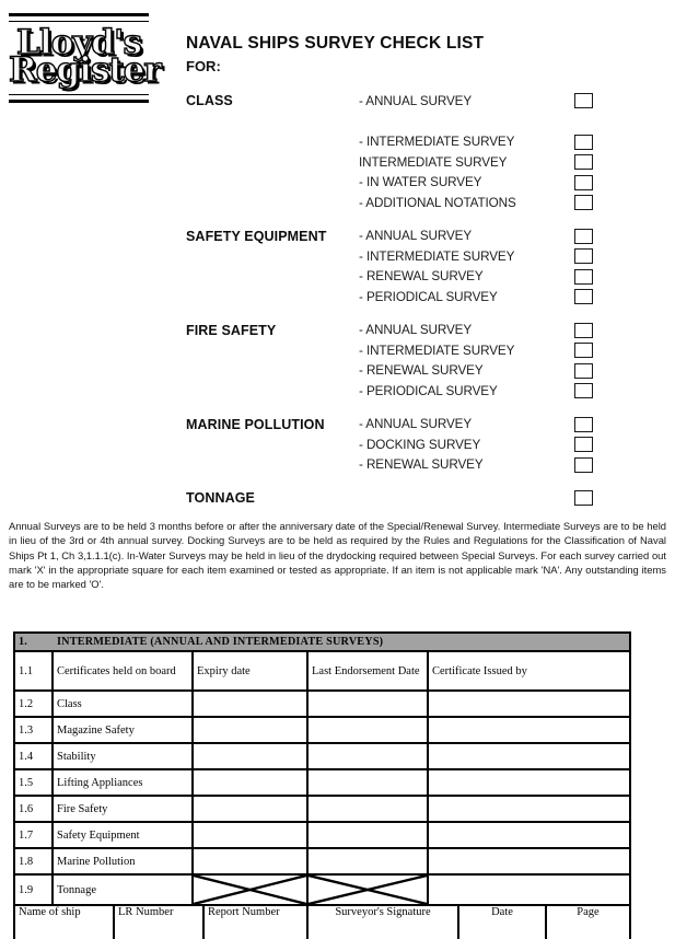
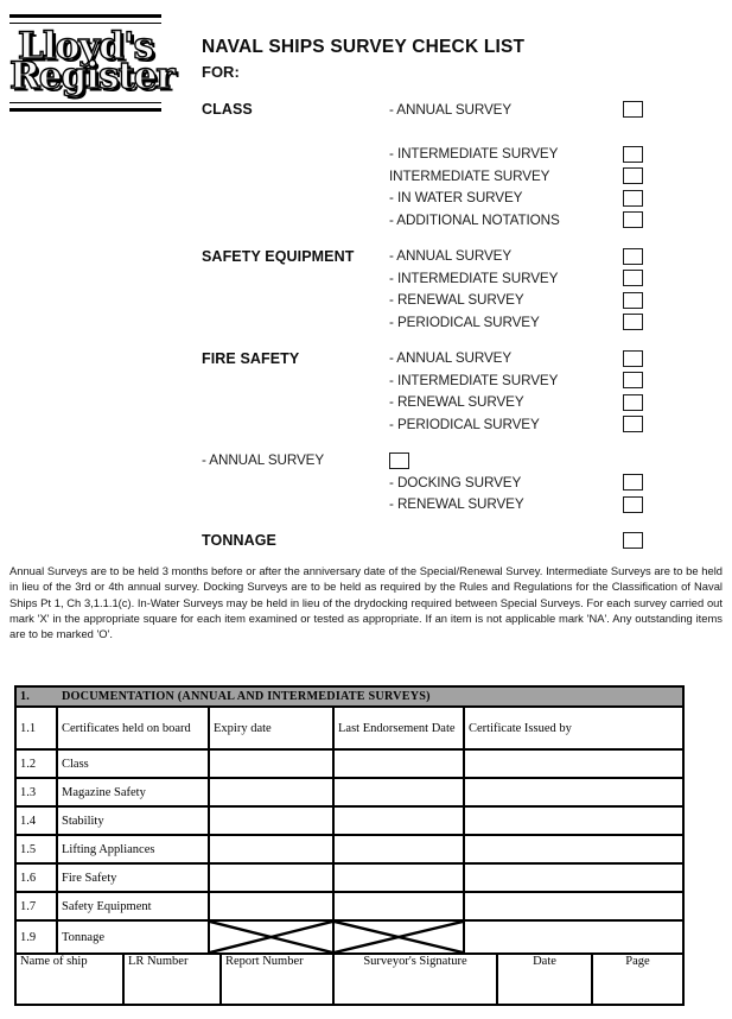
  Lloyd's
  Register
  NAVAL SHIPS SURVEY CHECK LIST
  FOR:
  CLASS
  - ANNUAL SURVEY
  - INTERMEDIATE SURVEY
  INTERMEDIATE SURVEY
  - IN WATER SURVEY
  - ADDITIONAL NOTATIONS
  SAFETY EQUIPMENT
  - ANNUAL SURVEY
  - INTERMEDIATE SURVEY
  - RENEWAL SURVEY
  - PERIODICAL SURVEY
  FIRE SAFETY
  - ANNUAL SURVEY
  - INTERMEDIATE SURVEY
  - RENEWAL SURVEY
  - PERIODICAL SURVEY
- MARINE POLLUTION
  - ANNUAL SURVEY
  - DOCKING SURVEY
  - RENEWAL SURVEY
  TONNAGE
  Annual Surveys are to be held 3 months before or after the anniversary date of the Special/Renewal Survey. Intermediate Surveys are to be held in lieu of the 3rd or 4th annual survey. Docking Surveys are to be held as required by the Rules and Regulations for the Classification of Naval Ships Pt 1, Ch 3,1.1.1(c). In-Water Surveys may be held in lieu of the drydocking required between Special Surveys. For each survey carried out mark 'X' in the appropriate square for each item examined or tested as appropriate. If an item is not applicable mark 'NA'. Any outstanding items are to be marked 'O'.
- 1. INTERMEDIATE (ANNUAL AND INTERMEDIATE SURVEYS)
+ 1. DOCUMENTATION (ANNUAL AND INTERMEDIATE SURVEYS)
  1.1	Certificates held on board	Expiry date	Last Endorsement Date	Certificate Issued by
  1.2	Class
  1.3	Magazine Safety
  1.4	Stability
  1.5	Lifting Appliances
  1.6	Fire Safety
  1.7	Safety Equipment
- 1.8	Marine Pollution
  1.9	Tonnage
  Name of ship	LR Number	Report Number	Surveyor's Signature	Date	Page
